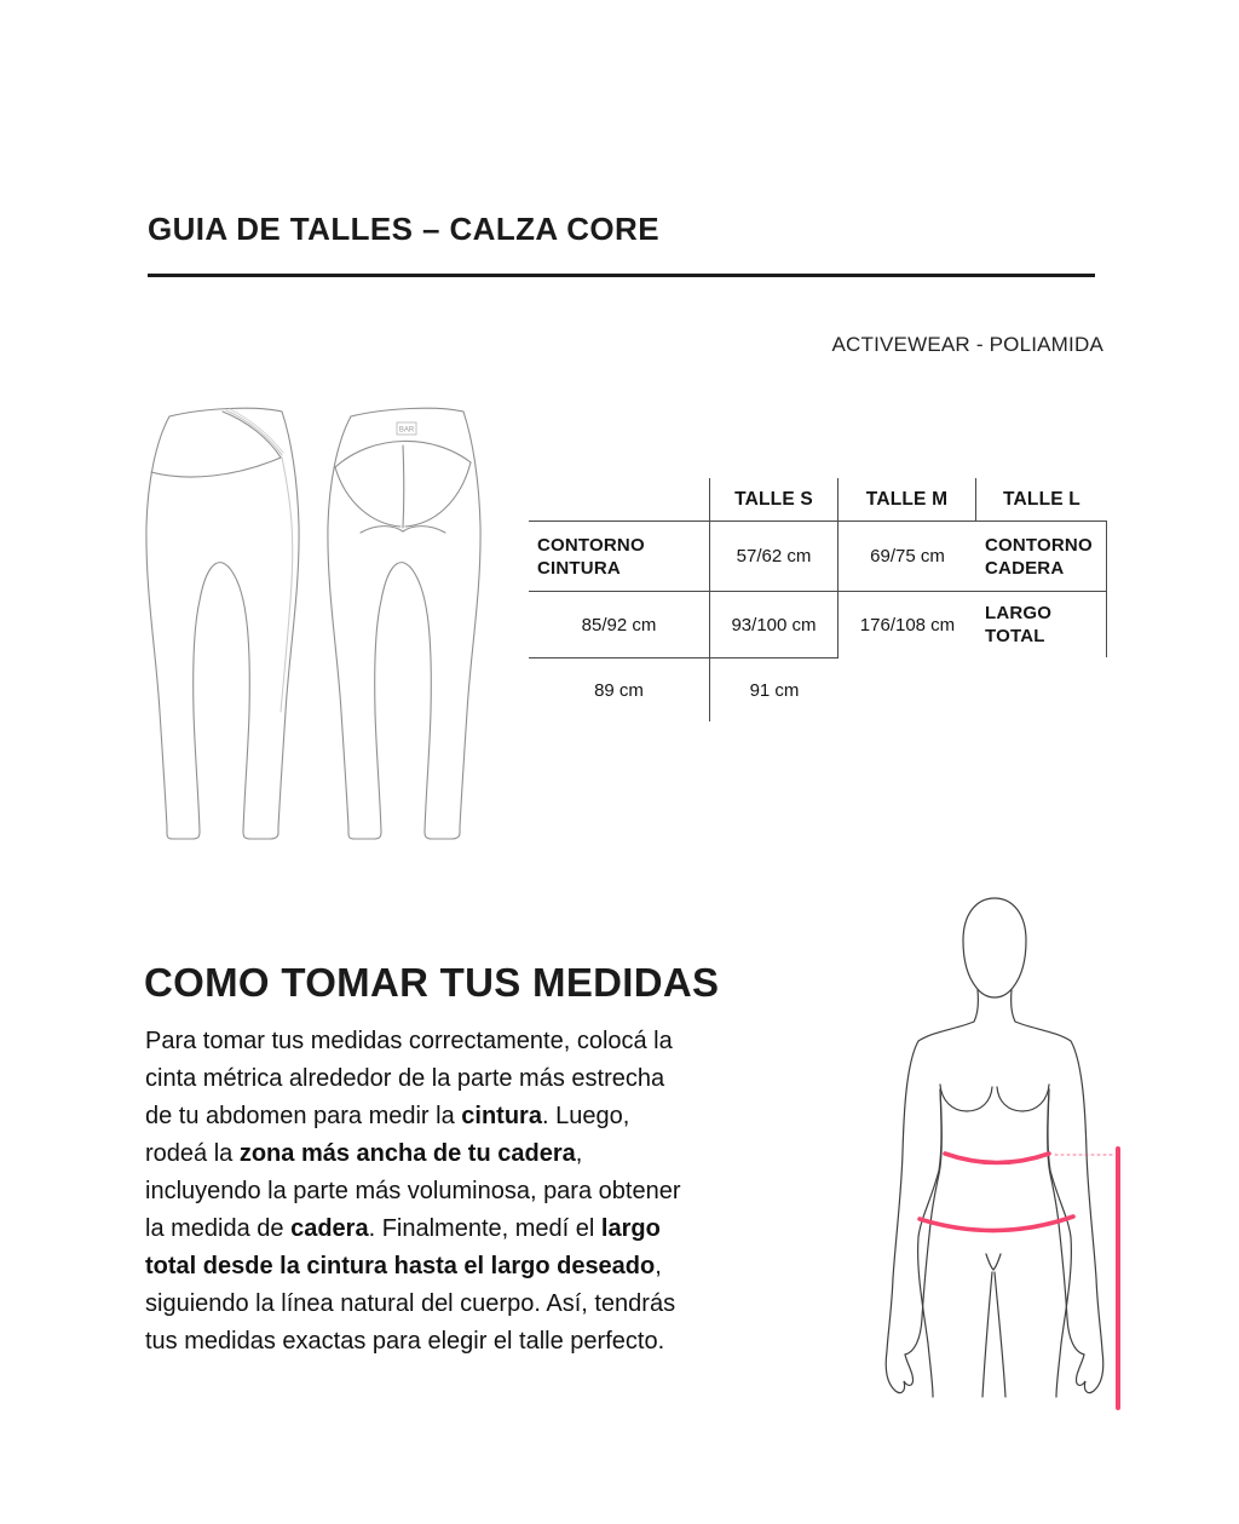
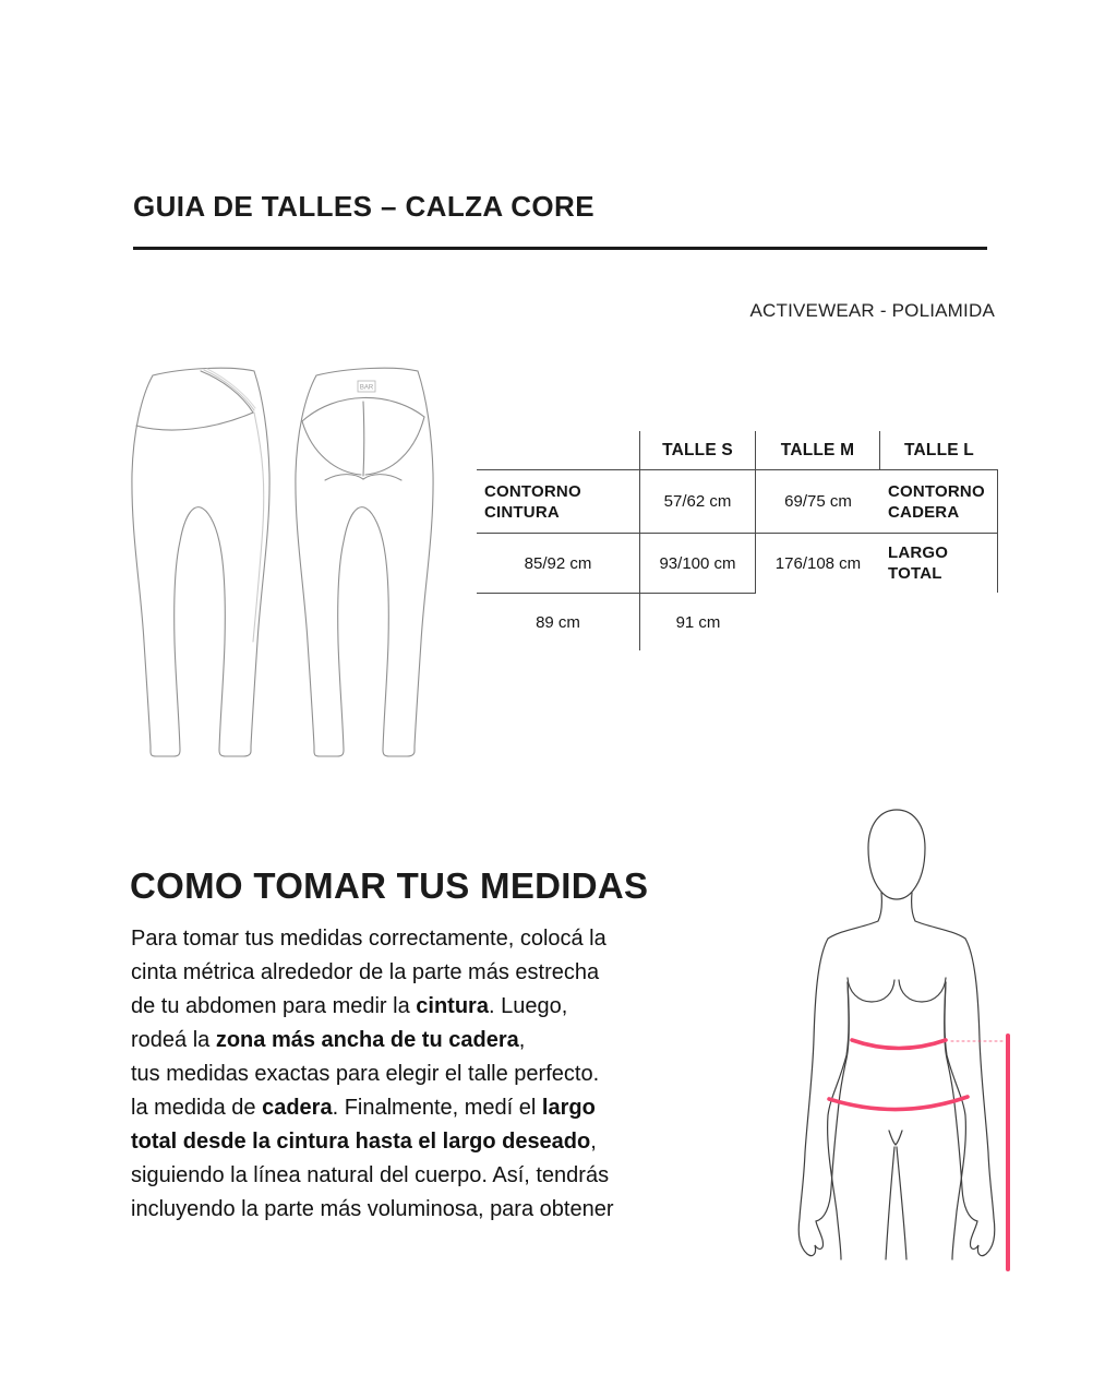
  GUIA DE TALLES – CALZA CORE
  ACTIVEWEAR - POLIAMIDA
  TALLE S
  TALLE M
  TALLE L
  CONTORNO CINTURA
  57/62 cm
  69/75 cm
  CONTORNO CADERA
  85/92 cm
  93/100 cm
  176/108 cm
  LARGO TOTAL
  89 cm
  91 cm
  COMO TOMAR TUS MEDIDAS
  Para tomar tus medidas correctamente, colocá la
  cinta métrica alrededor de la parte más estrecha
  de tu abdomen para medir la cintura. Luego,
  rodeá la zona más ancha de tu cadera,
- incluyendo la parte más voluminosa, para obtener
+ tus medidas exactas para elegir el talle perfecto.
  la medida de cadera. Finalmente, medí el largo
  total desde la cintura hasta el largo deseado,
  siguiendo la línea natural del cuerpo. Así, tendrás
- tus medidas exactas para elegir el talle perfecto.
+ incluyendo la parte más voluminosa, para obtener
